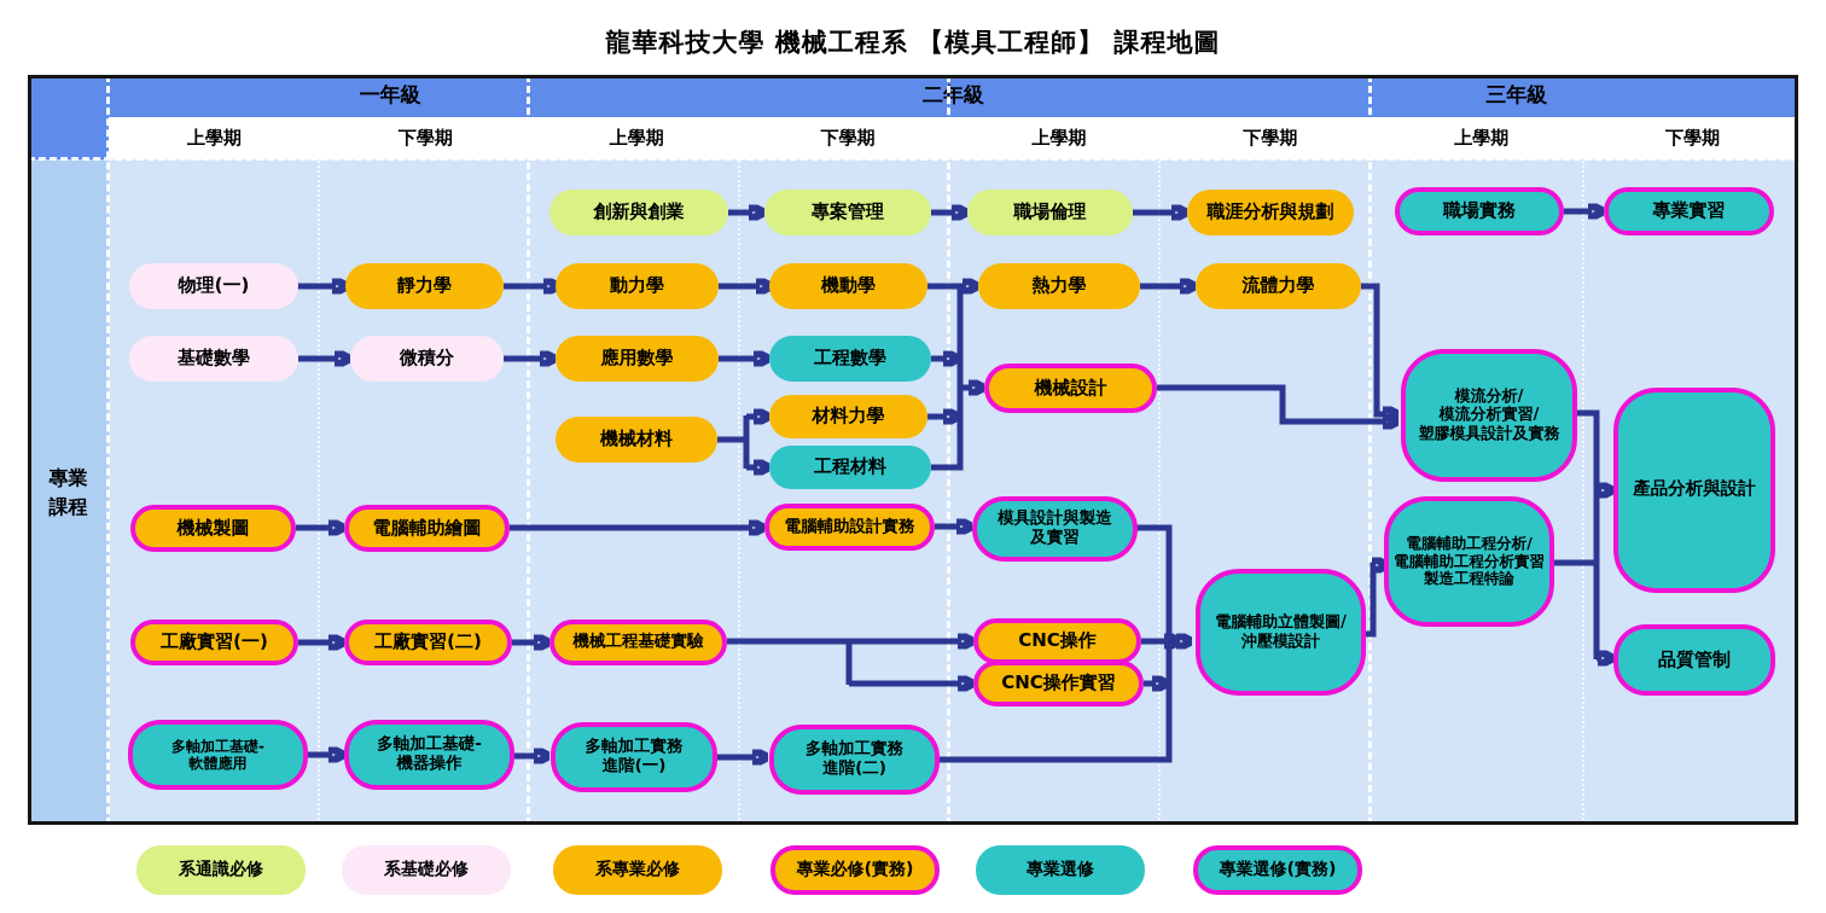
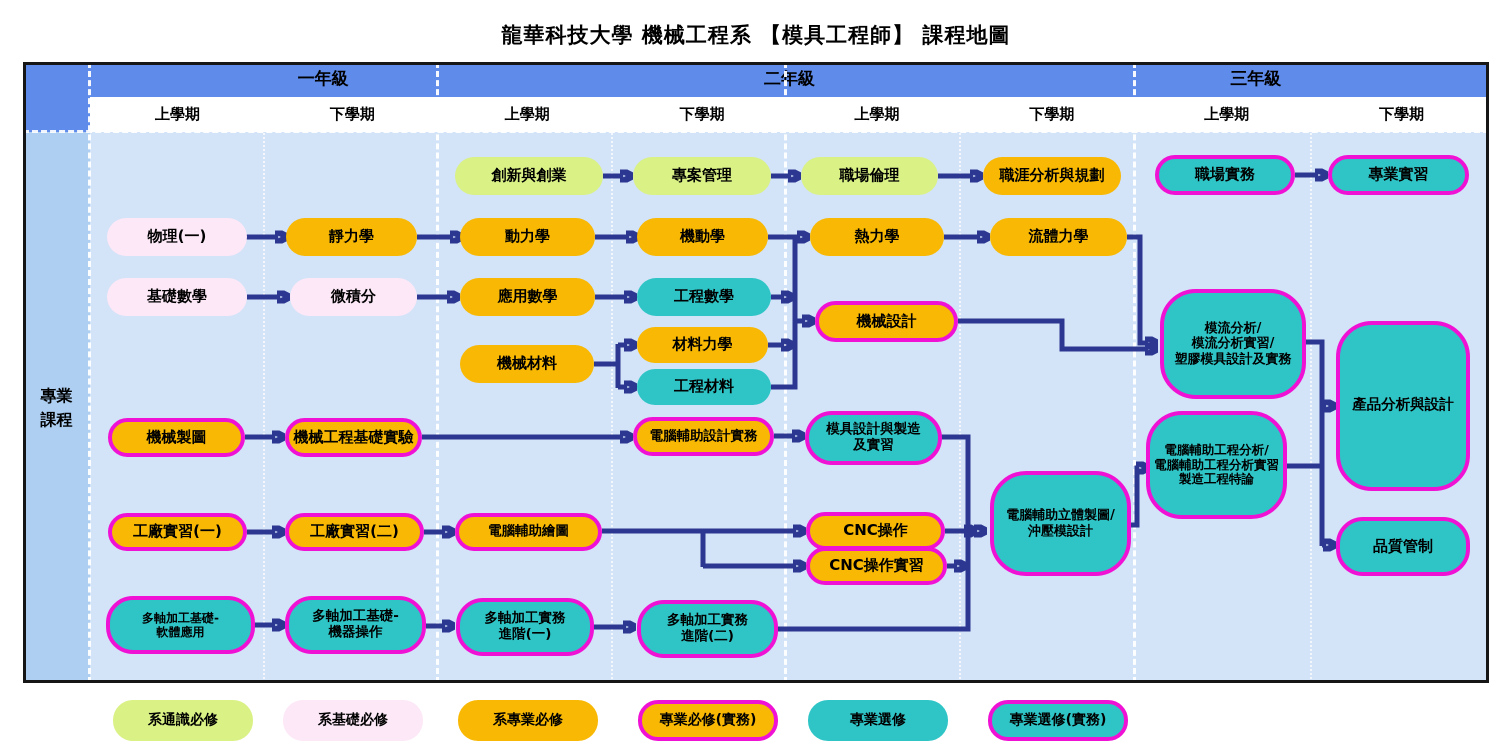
  龍華科技大學 機械工程系 【模具工程師】 課程地圖
  一年級
  二年級
  三年級
  上學期
  下學期
  上學期
  下學期
  上學期
  下學期
  上學期
  下學期
  專業
  課程
  創新與創業
  專案管理
  職場倫理
  職涯分析與規劃
  職場實務
  專業實習
  物理(一)
  靜力學
  動力學
  機動學
  熱力學
  流體力學
  基礎數學
  微積分
  應用數學
  工程數學
  機械設計
  材料力學
  機械材料
  工程材料
  模流分析/
  模流分析實習/
  塑膠模具設計及實務
  產品分析與設計
  機械製圖
- 電腦輔助繪圖
+ 機械工程基礎實驗
  電腦輔助設計實務
  模具設計與製造
  及實習
  電腦輔助工程分析/
  電腦輔助工程分析實習
  製造工程特論
  工廠實習(一)
  工廠實習(二)
- 機械工程基礎實驗
+ 電腦輔助繪圖
  CNC操作
  CNC操作實習
  電腦輔助立體製圖/
  沖壓模設計
  品質管制
  多軸加工基礎-
  軟體應用
  多軸加工基礎-
  機器操作
  多軸加工實務
  進階(一)
  多軸加工實務
  進階(二)
  系通識必修
  系基礎必修
  系專業必修
  專業必修(實務)
  專業選修
  專業選修(實務)
